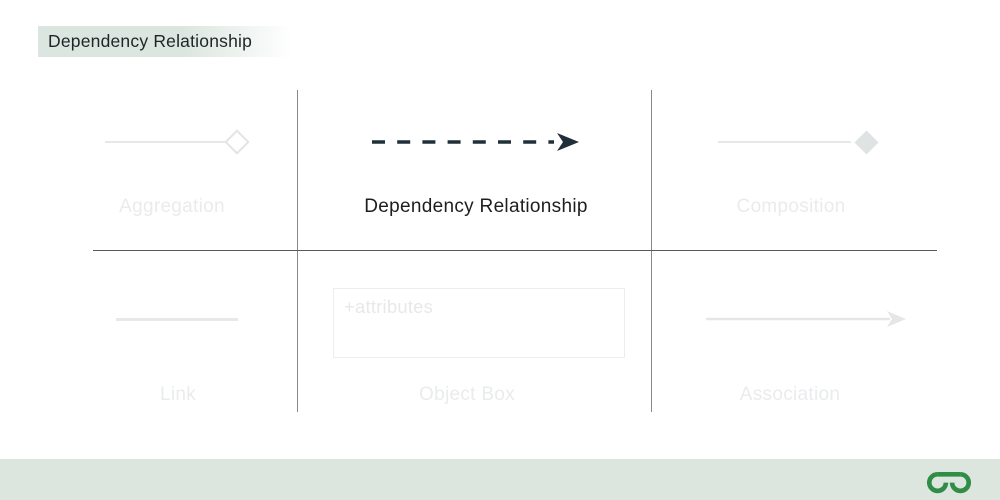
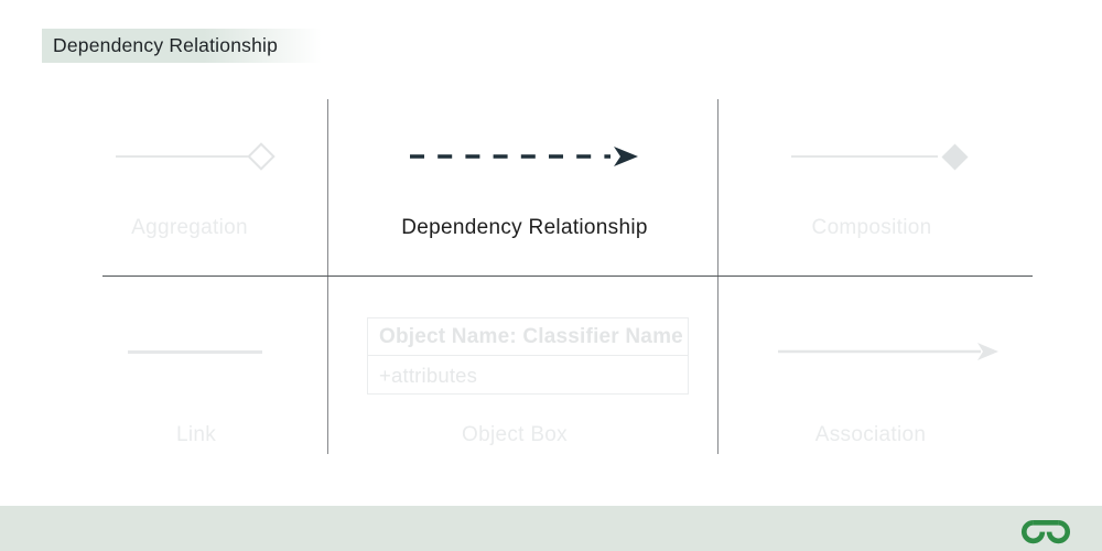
  Dependency Relationship
  Dependency Relationship
+ Object Name: Classifier Name
  +attributes
